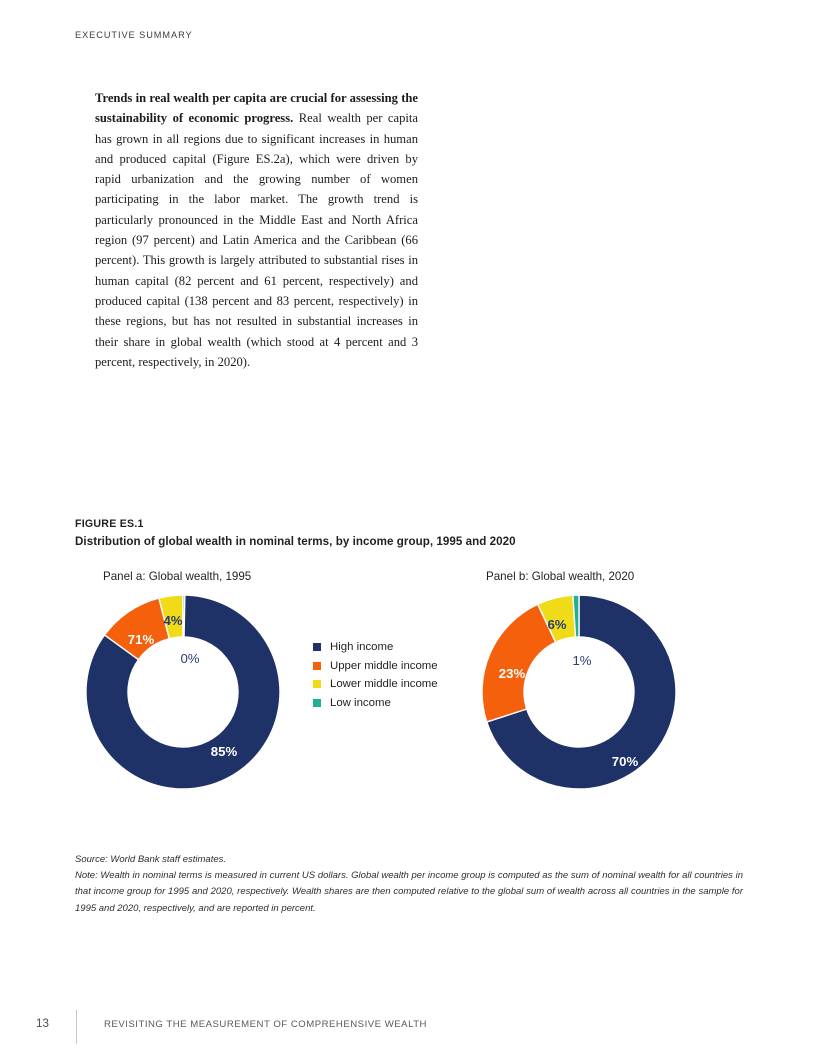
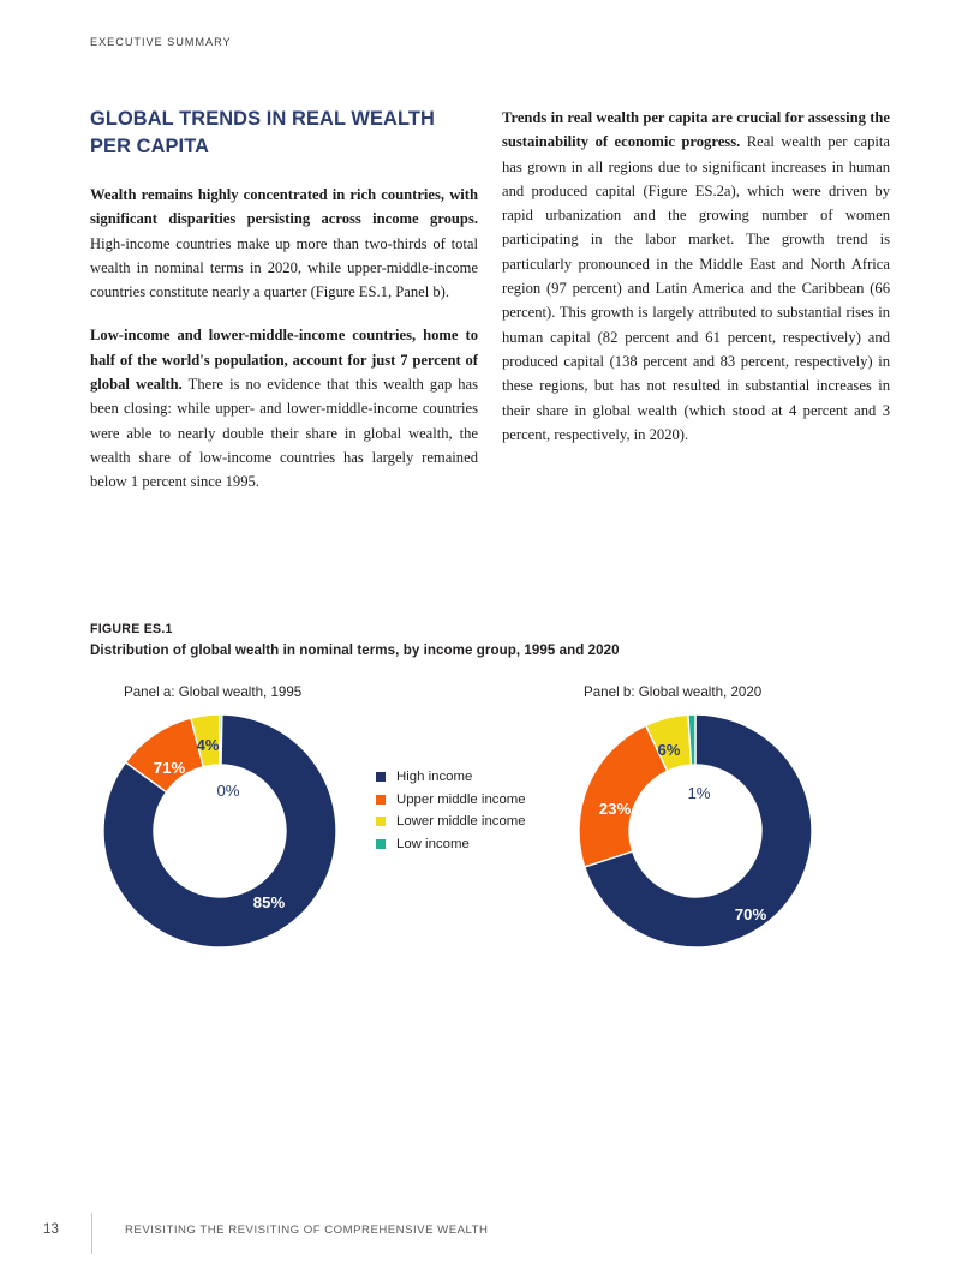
  EXECUTIVE SUMMARY
+ GLOBAL TRENDS IN REAL WEALTH PER CAPITA
+ Wealth remains highly concentrated in rich countries, with significant disparities persisting across income groups. High-income countries make up more than two-thirds of total wealth in nominal terms in 2020, while upper-middle-income countries constitute nearly a quarter (Figure ES.1, Panel b).
+ Low-income and lower-middle-income countries, home to half of the world's population, account for just 7 percent of global wealth. There is no evidence that this wealth gap has been closing: while upper- and lower-middle-income countries were able to nearly double their share in global wealth, the wealth share of low-income countries has largely remained below 1 percent since 1995.
  Trends in real wealth per capita are crucial for assessing the sustainability of economic progress. Real wealth per capita has grown in all regions due to significant increases in human and produced capital (Figure ES.2a), which were driven by rapid urbanization and the growing number of women participating in the labor market. The growth trend is particularly pronounced in the Middle East and North Africa region (97 percent) and Latin America and the Caribbean (66 percent). This growth is largely attributed to substantial rises in human capital (82 percent and 61 percent, respectively) and produced capital (138 percent and 83 percent, respectively) in these regions, but has not resulted in substantial increases in their share in global wealth (which stood at 4 percent and 3 percent, respectively, in 2020).
  FIGURE ES.1
  Distribution of global wealth in nominal terms, by income group, 1995 and 2020
  Panel a: Global wealth, 1995
  Panel b: Global wealth, 2020
  85%
  71%
  4%
  0%
  70%
  23%
  6%
  1%
  High income
  Upper middle income
  Lower middle income
  Low income
- Source: World Bank staff estimates.
- Note: Wealth in nominal terms is measured in current US dollars. Global wealth per income group is computed as the sum of nominal wealth for all countries in that income group for 1995 and 2020, respectively. Wealth shares are then computed relative to the global sum of wealth across all countries in the sample for 1995 and 2020, respectively, and are reported in percent.
  13
- REVISITING THE MEASUREMENT OF COMPREHENSIVE WEALTH
+ REVISITING THE REVISITING OF COMPREHENSIVE WEALTH
